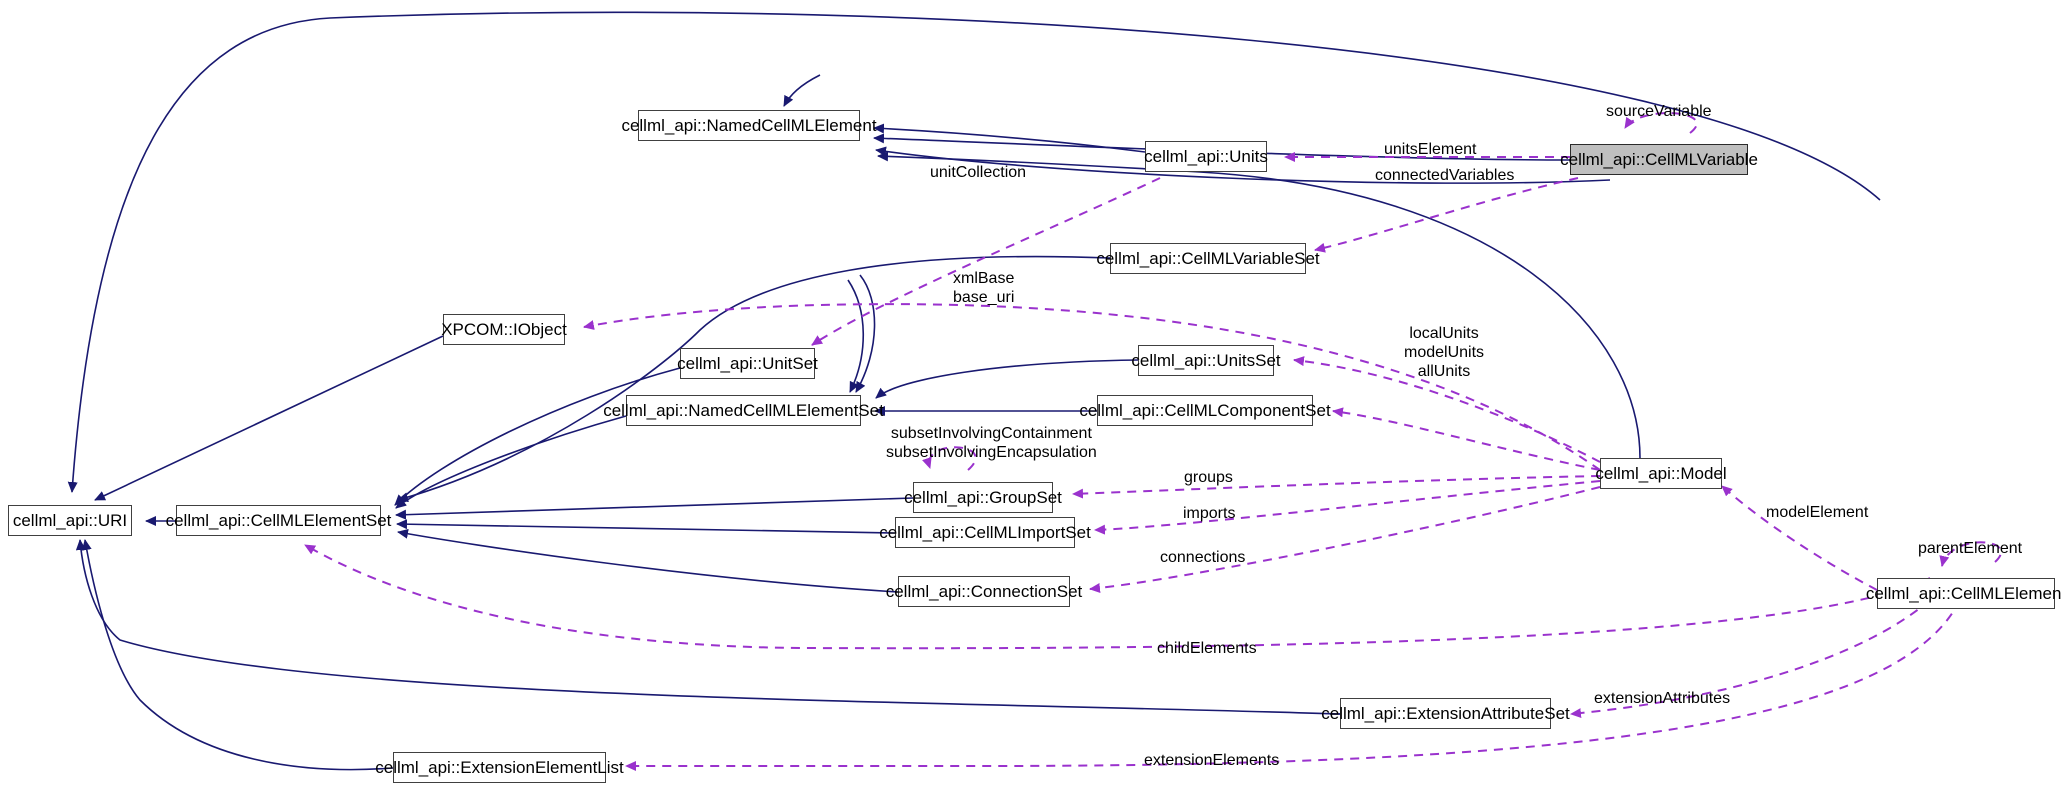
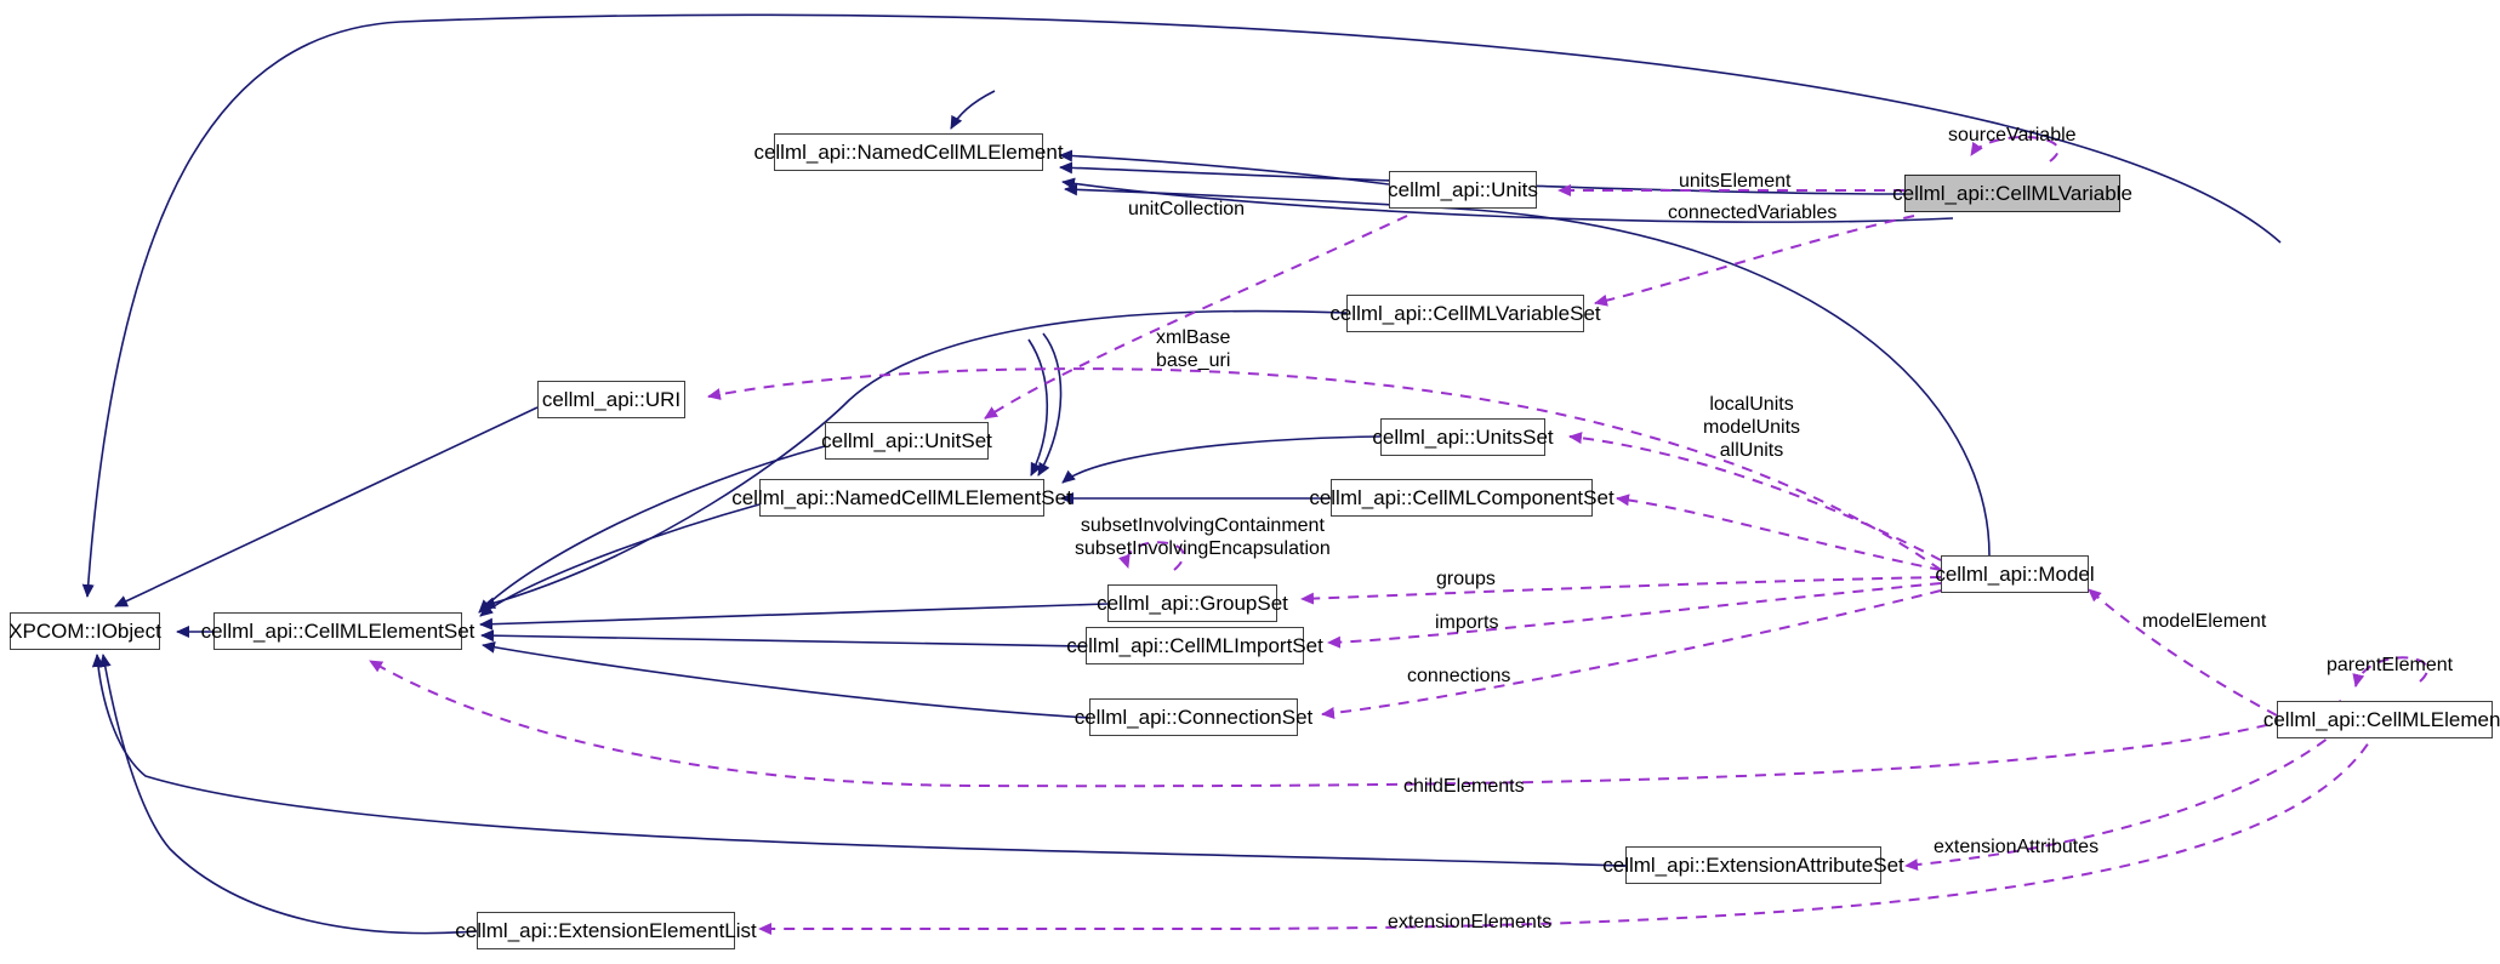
- cellml_api::URI
+ XPCOM::IObject
  cellml_api::CellMLElementSet
- XPCOM::IObject
+ cellml_api::URI
  cellml_api::UnitSet
  cellml_api::NamedCellMLElementSet
  cellml_api::GroupSet
  cellml_api::CellMLImportSet
  cellml_api::ConnectionSet
  cellml_api::NamedCellMLElement
  cellml_api::Units
  cellml_api::CellMLVariableSet
  cellml_api::UnitsSet
  cellml_api::CellMLComponentSet
  cellml_api::Model
  cellml_api::CellMLVariable
  cellml_api::CellMLElemen
  cellml_api::ExtensionAttributeSet
  cellml_api::ExtensionElementList
  sourceVariable
  unitsElement
  connectedVariables
  unitCollection
  xmlBase
  base_uri
  localUnits
  modelUnits
  allUnits
  subsetInvolvingContainment
  subsetInvolvingEncapsulation
  groups
  imports
  connections
  modelElement
  parentElement
  childElements
  extensionAttributes
  extensionElements
